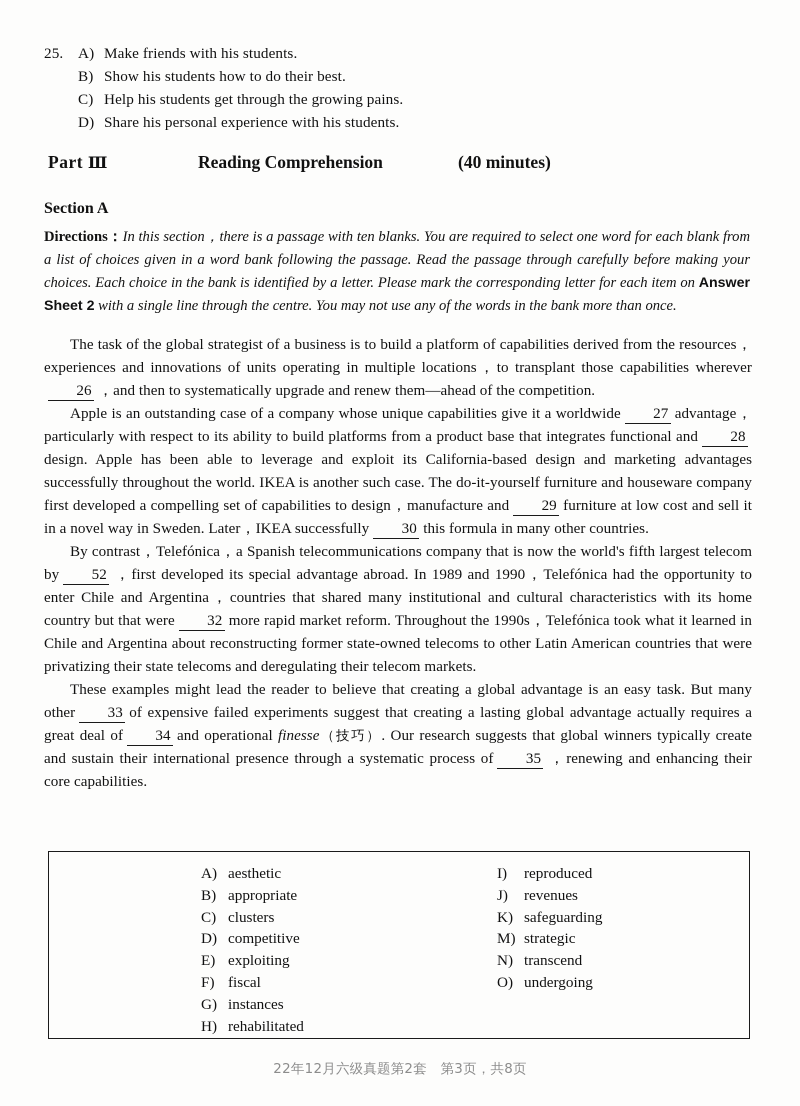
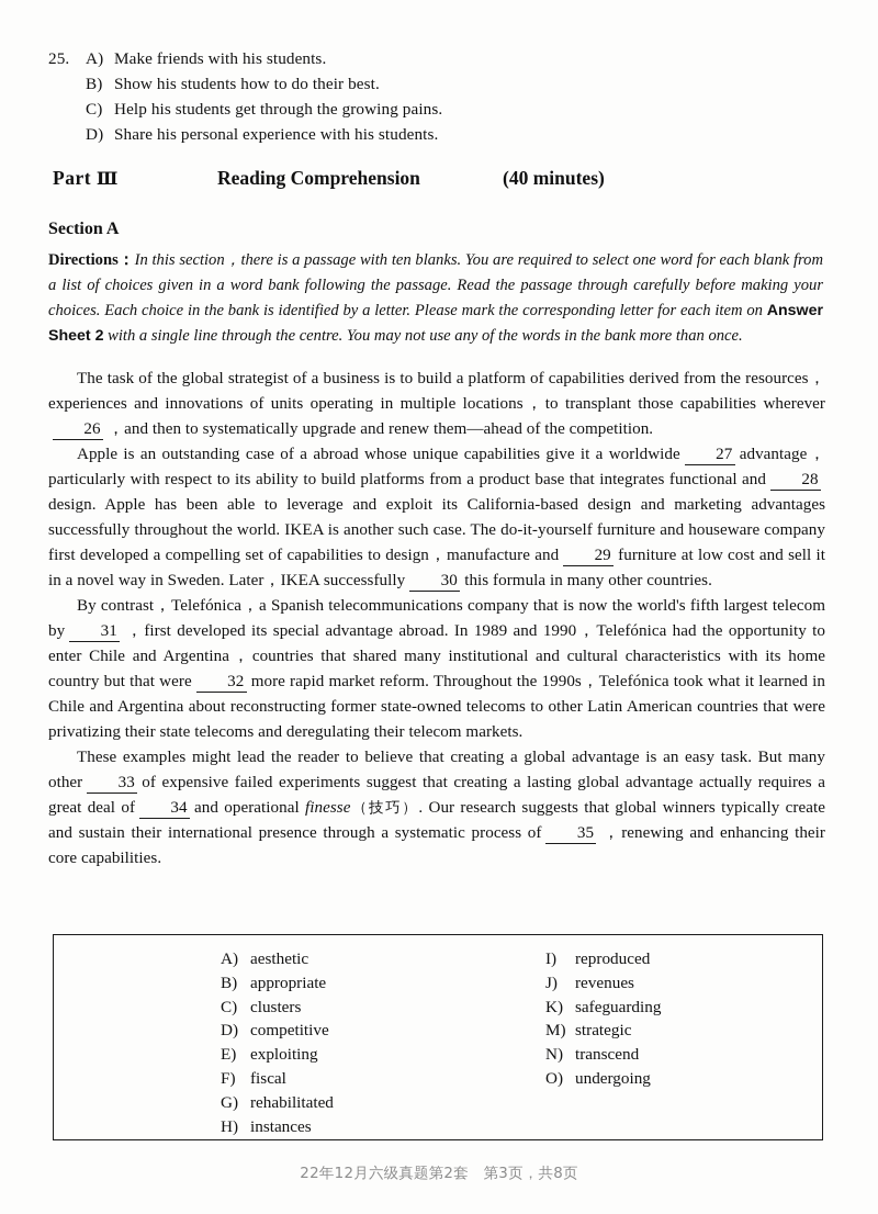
  25.
  A)
  Make friends with his students.
  B)
  Show his students how to do their best.
  C)
  Help his students get through the growing pains.
  D)
  Share his personal experience with his students.
  Part Ⅲ
  Reading Comprehension
  (40 minutes)
  Section A
  Directions：In this section，there is a passage with ten blanks. You are required to select one word for each blank from a list of choices given in a word bank following the passage. Read the passage through carefully before making your choices. Each choice in the bank is identified by a letter. Please mark the corresponding letter for each item on Answer Sheet 2 with a single line through the centre. You may not use any of the words in the bank more than once.
  The task of the global strategist of a business is to build a platform of capabilities derived from the resources，experiences and innovations of units operating in multiple locations，to transplant those capabilities wherever26 ，and then to systematically upgrade and renew them—ahead of the competition.
- Apple is an outstanding case of a company whose unique capabilities give it a worldwide 27 advantage，particularly with respect to its ability to build platforms from a product base that integrates functional and 28design. Apple has been able to leverage and exploit its California-based design and marketing advantages successfully throughout the world. IKEA is another such case. The do-it-yourself furniture and houseware company first developed a compelling set of capabilities to design，manufacture and 29 furniture at low cost and sell it in a novel way in Sweden. Later，IKEA successfully 30 this formula in many other countries.
+ Apple is an outstanding case of a abroad whose unique capabilities give it a worldwide 27 advantage，particularly with respect to its ability to build platforms from a product base that integrates functional and 28design. Apple has been able to leverage and exploit its California-based design and marketing advantages successfully throughout the world. IKEA is another such case. The do-it-yourself furniture and houseware company first developed a compelling set of capabilities to design，manufacture and 29 furniture at low cost and sell it in a novel way in Sweden. Later，IKEA successfully 30 this formula in many other countries.
- By contrast，Telefónica，a Spanish telecommunications company that is now the world's fifth largest telecom by 52 ，first developed its special advantage abroad. In 1989 and 1990，Telefónica had the opportunity to enter Chile and Argentina，countries that shared many institutional and cultural characteristics with its home country but that were 32 more rapid market reform. Throughout the 1990s，Telefónica took what it learned in Chile and Argentina about reconstructing former state-owned telecoms to other Latin American countries that were privatizing their state telecoms and deregulating their telecom markets.
+ By contrast，Telefónica，a Spanish telecommunications company that is now the world's fifth largest telecom by 31 ，first developed its special advantage abroad. In 1989 and 1990，Telefónica had the opportunity to enter Chile and Argentina，countries that shared many institutional and cultural characteristics with its home country but that were 32 more rapid market reform. Throughout the 1990s，Telefónica took what it learned in Chile and Argentina about reconstructing former state-owned telecoms to other Latin American countries that were privatizing their state telecoms and deregulating their telecom markets.
  These examples might lead the reader to believe that creating a global advantage is an easy task. But many other 33 of expensive failed experiments suggest that creating a lasting global advantage actually requires a great deal of 34 and operational finesse（技巧）. Our research suggests that global winners typically create and sustain their international presence through a systematic process of 35 ，renewing and enhancing their core capabilities.
  A)
  aesthetic
  B)
  appropriate
  C)
  clusters
  D)
  competitive
  E)
  exploiting
  F)
  fiscal
  G)
- instances
+ rehabilitated
  H)
- rehabilitated
+ instances
  I)
  reproduced
  J)
  revenues
  K)
  safeguarding
  M)
  strategic
  N)
  transcend
  O)
  undergoing
  22年12月六级真题第2套 第3页，共8页
